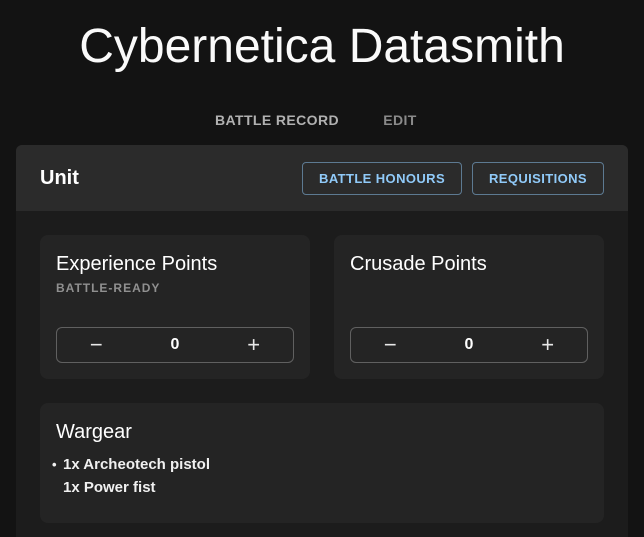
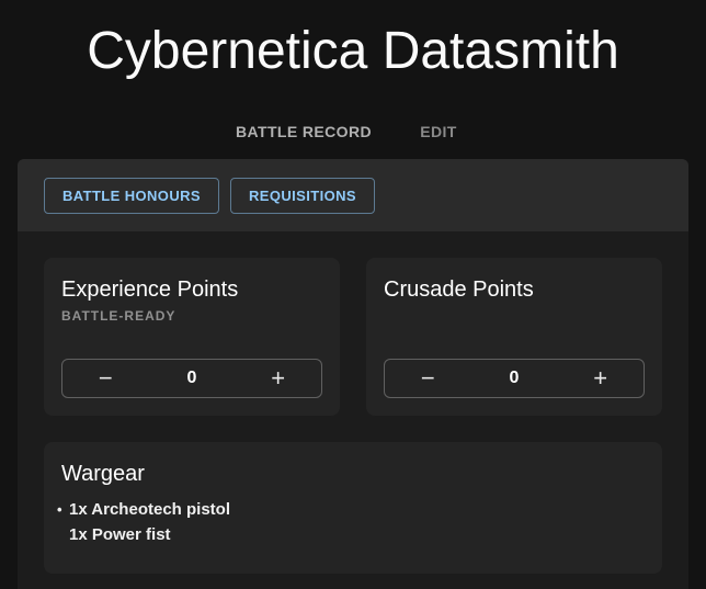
  Cybernetica Datasmith
  BATTLE RECORD
  EDIT
- Unit
  BATTLE HONOURS
  REQUISITIONS
  Experience Points
  BATTLE-READY
  −
  0
  +
  Crusade Points
  −
  0
  +
  Wargear
  •
  1x Archeotech pistol
  1x Power fist
